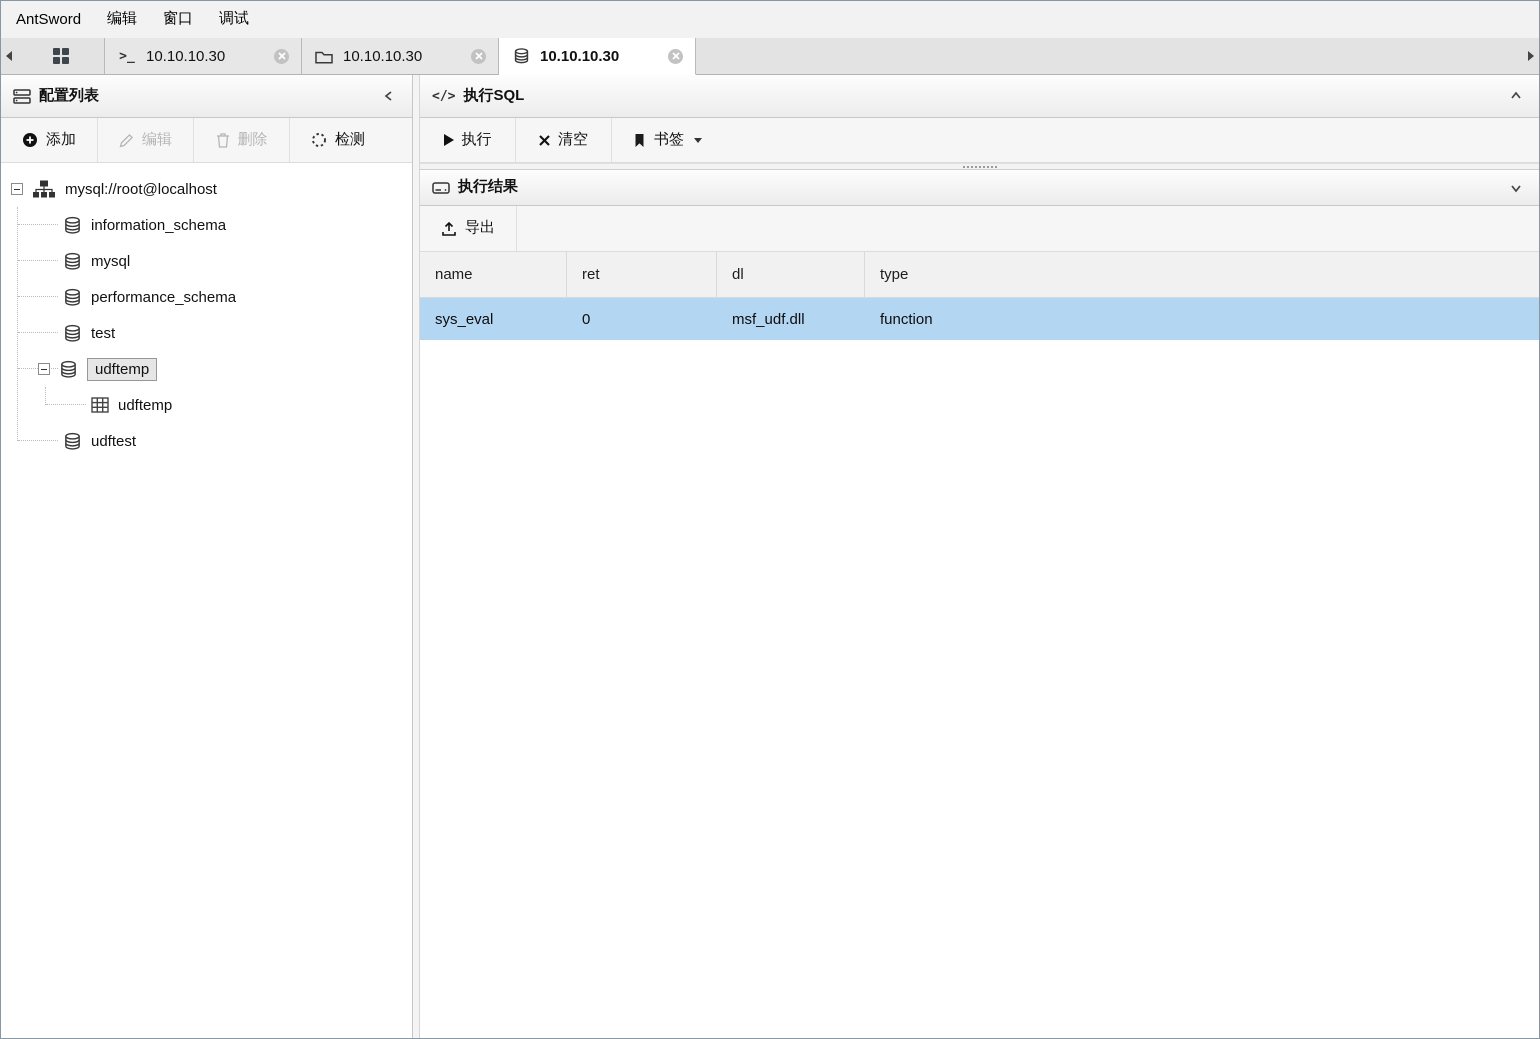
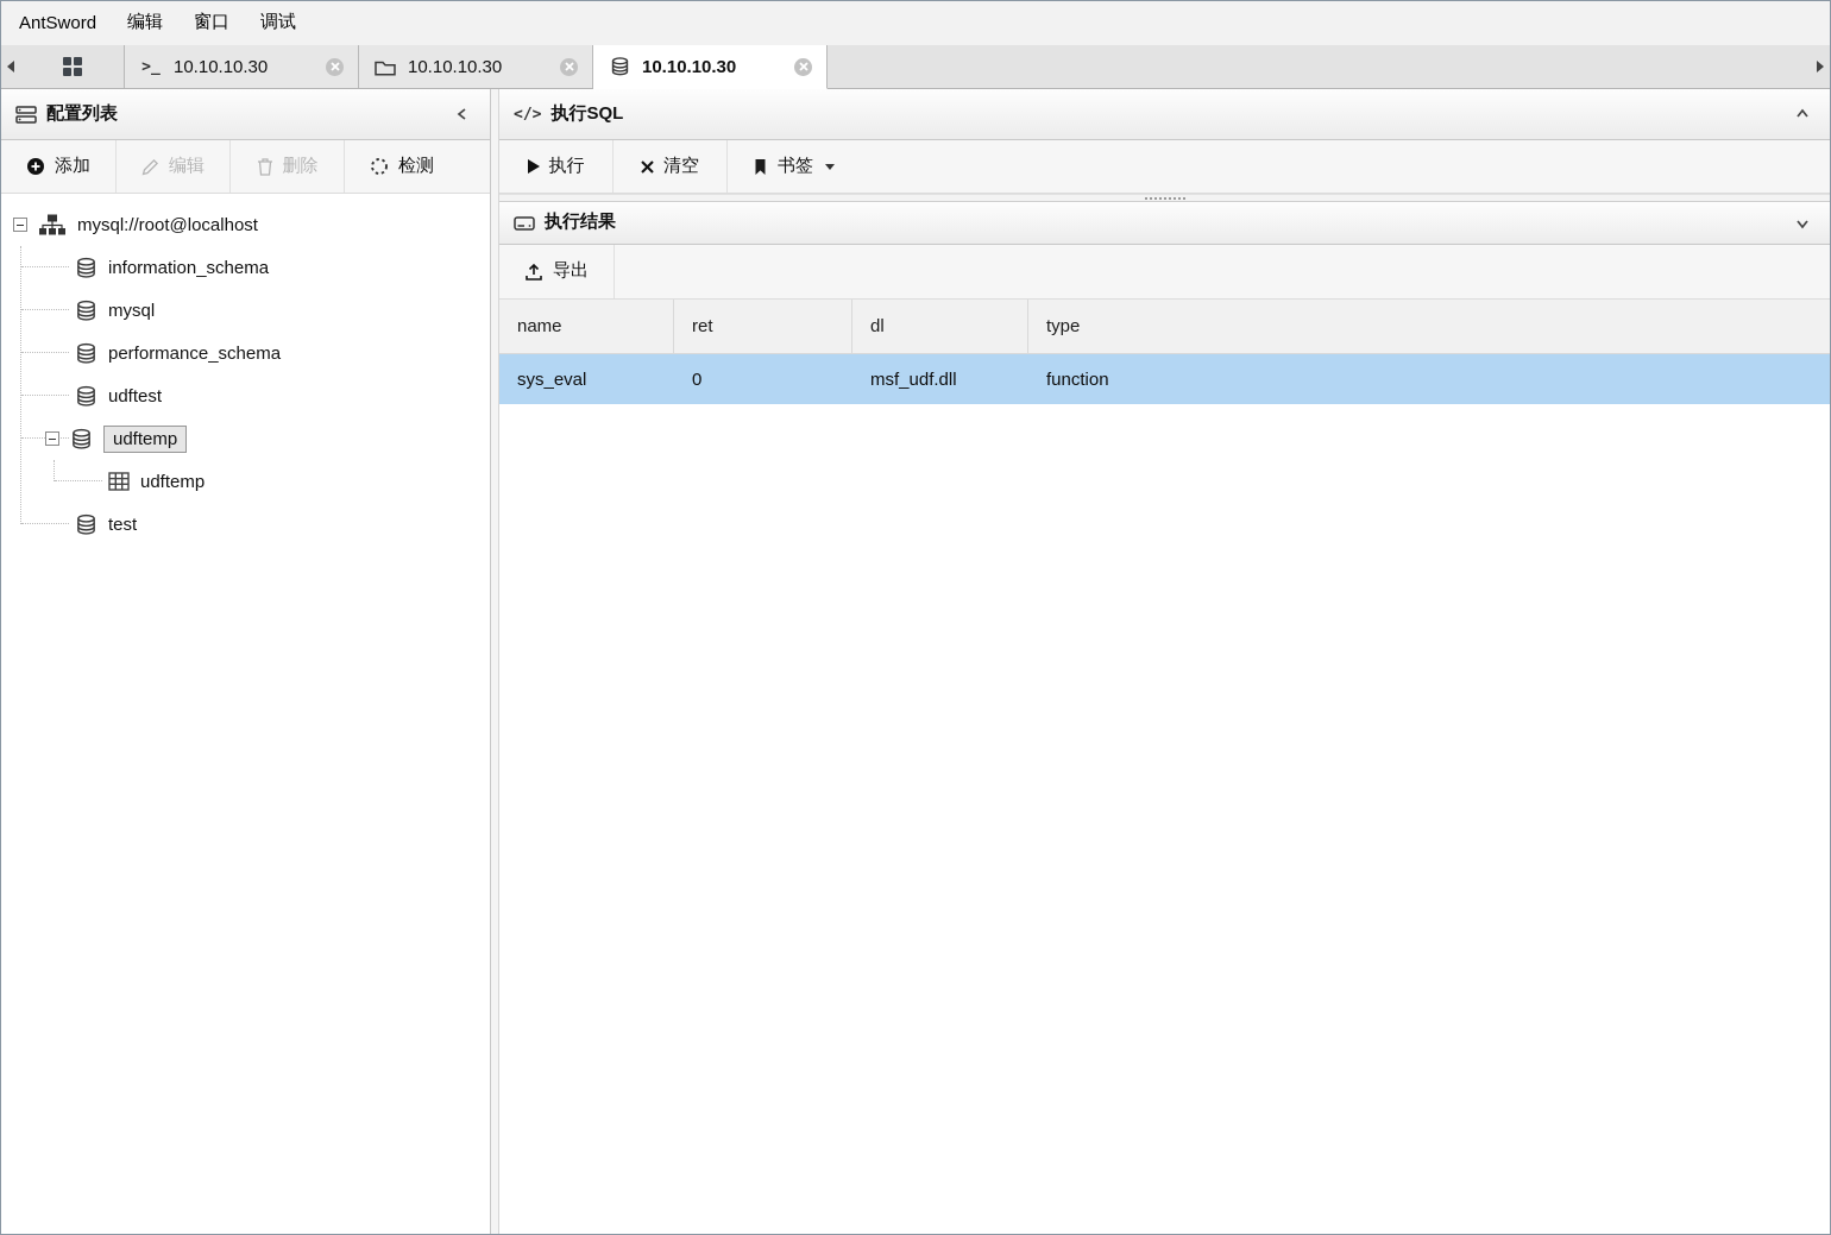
  AntSword
  编辑
  窗口
  调试
  >_
  10.10.10.30
  10.10.10.30
  10.10.10.30
  配置列表
  添加
  编辑
  删除
  检测
  mysql://root@localhost
  information_schema
  mysql
  performance_schema
- test
+ udftest
  udftemp
  udftemp
- udftest
+ test
  </>
  执行SQL
  执行
  清空
  书签
  执行结果
  导出
  name
  ret
  dl
  type
  sys_eval
  0
  msf_udf.dll
  function
